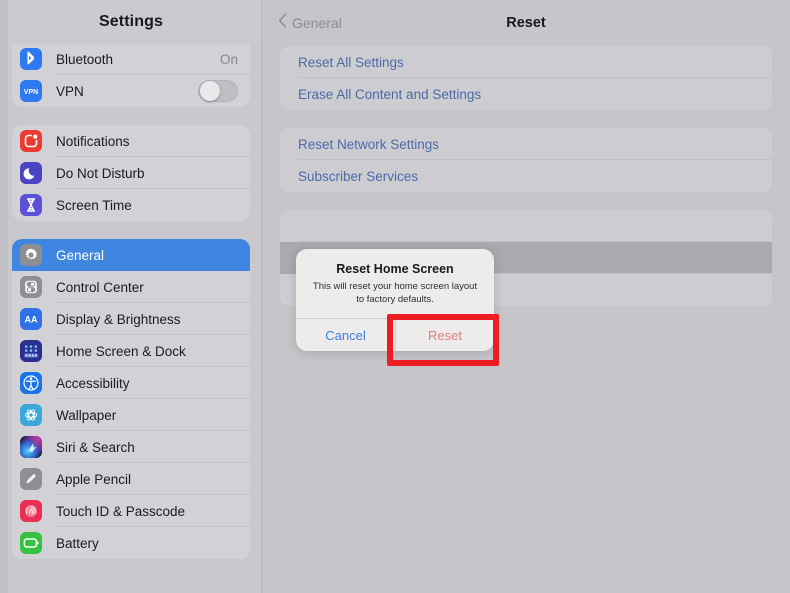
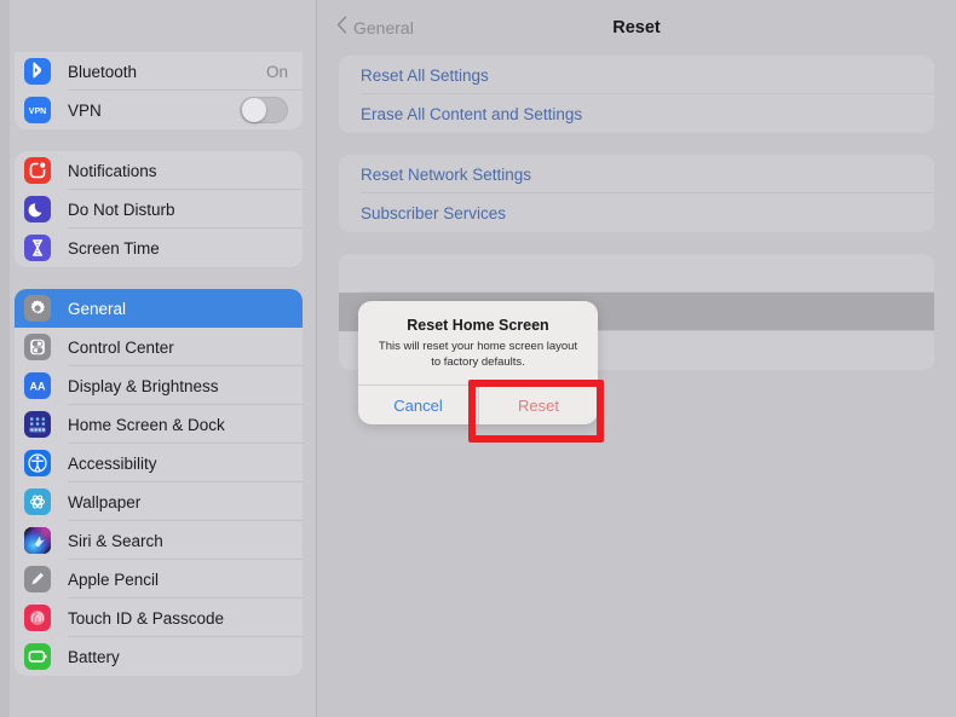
- Settings
  Bluetooth
  On
  VPN
  Notifications
  Do Not Disturb
  Screen Time
  General
  Control Center
  AA
  Display & Brightness
  Home Screen & Dock
  Accessibility
  Wallpaper
  Siri & Search
  Apple Pencil
  Touch ID & Passcode
  Battery
  General
  Reset
  Reset All Settings
  Erase All Content and Settings
  Reset Network Settings
  Subscriber Services
  Reset Home Screen
  This will reset your home screen layout to factory defaults.
  Cancel
  Reset
